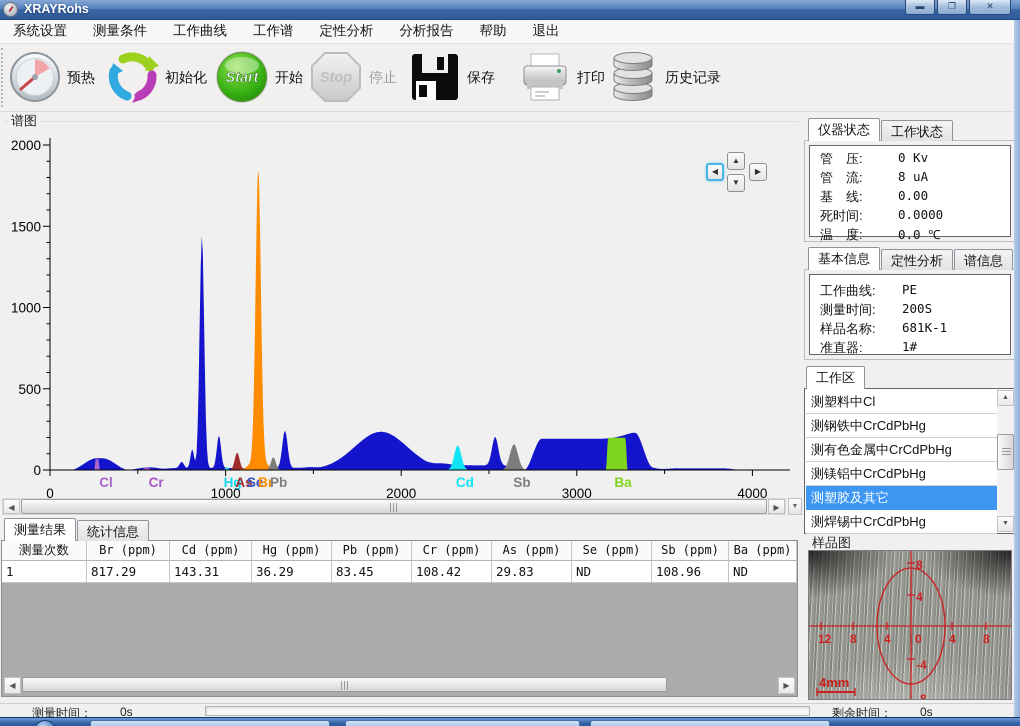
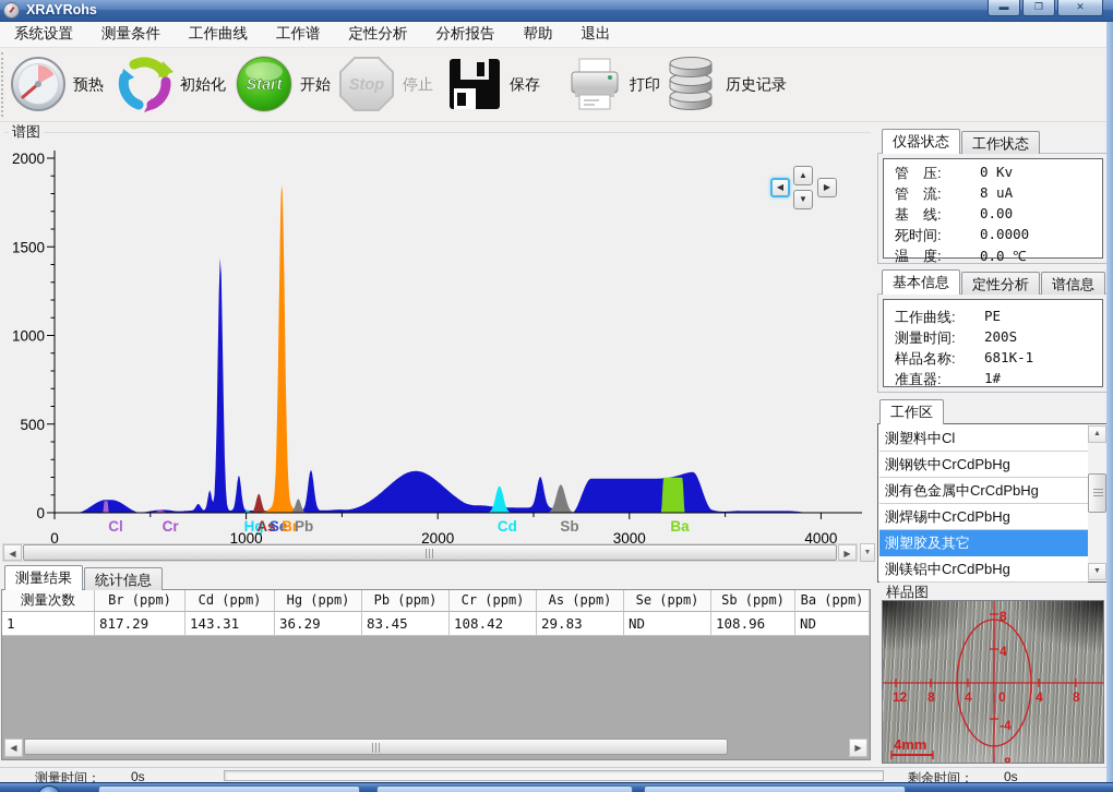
  XRAYRohs
  ▬
  ❐
  ✕
  系统设置 测量条件 工作曲线 工作谱 定性分析 分析报告 帮助 退出
  预热
  初始化
  Start
  开始
  Stop
  停止
  保存
  打印
  历史记录
  谱图
  Cl
  Cr
  Hg
  As
  Se
  Br
  Pb
  Cd
  Sb
  Ba
  0
  500
  1000
  1500
  2000
  0
  1000
  2000
  3000
  4000
  ◀
  ▲
  ▶
  ▼
  ◀
  ▶
  测量结果 统计信息
  测量次数
  Br (ppm)
  Cd (ppm)
  Hg (ppm)
  Pb (ppm)
  Cr (ppm)
  As (ppm)
  Se (ppm)
  Sb (ppm)
  Ba (ppm)
  1
  817.29
  143.31
  36.29
  83.45
  108.42
  29.83
  ND
  108.96
  ND
  ◀
  ▶
  仪器状态 工作状态
  管 压:
  0 Kv
  管 流:
  8 uA
  基 线:
  0.00
  死时间:
  0.0000
  温 度:
  0.0 ℃
  基本信息 定性分析 谱信息
  工作曲线:
  PE
  测量时间:
  200S
  样品名称:
  681K-1
  准直器:
  1#
  工作区
  测塑料中Cl
  测钢铁中CrCdPbHg
  测有色金属中CrCdPbHg
- 测镁铝中CrCdPbHg
+ 测焊锡中CrCdPbHg
  测塑胶及其它
- 测焊锡中CrCdPbHg
+ 测镁铝中CrCdPbHg
  样品图
  12
  8
  4
  0
  4
  8
  8
  4
  -4
  4mm
  测量时间：
  0s
  剩余时间：
  0s
